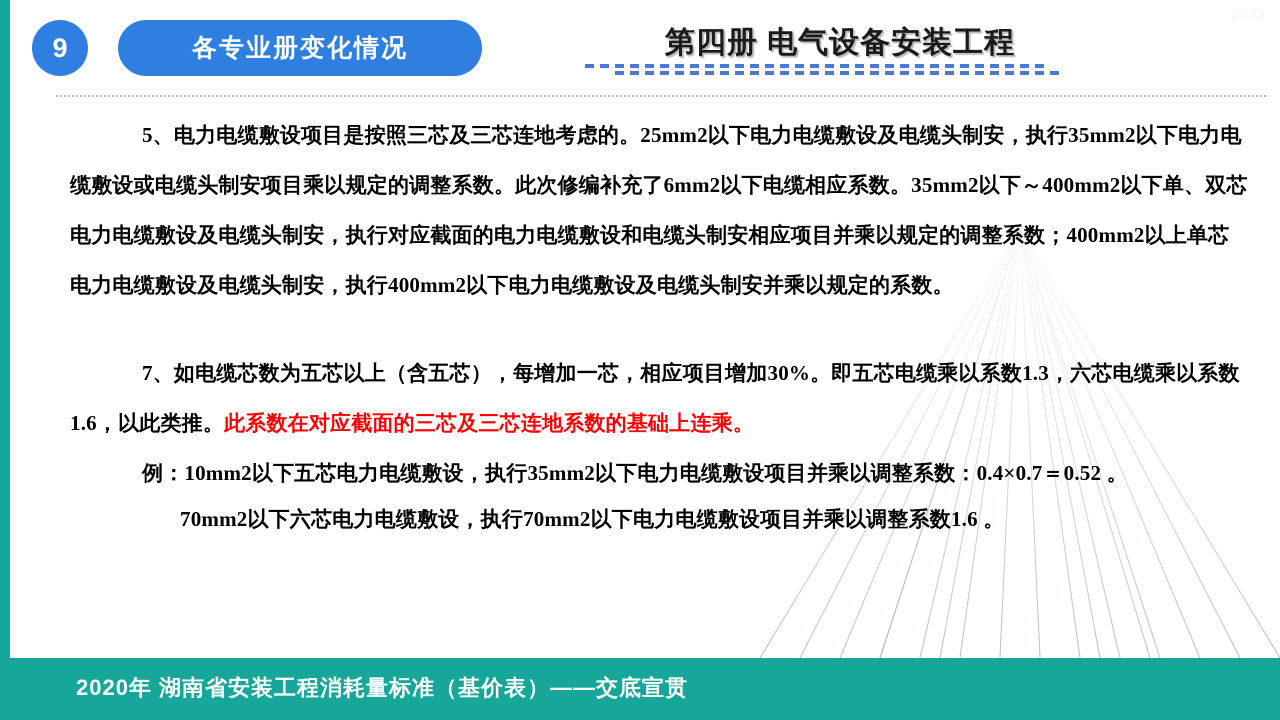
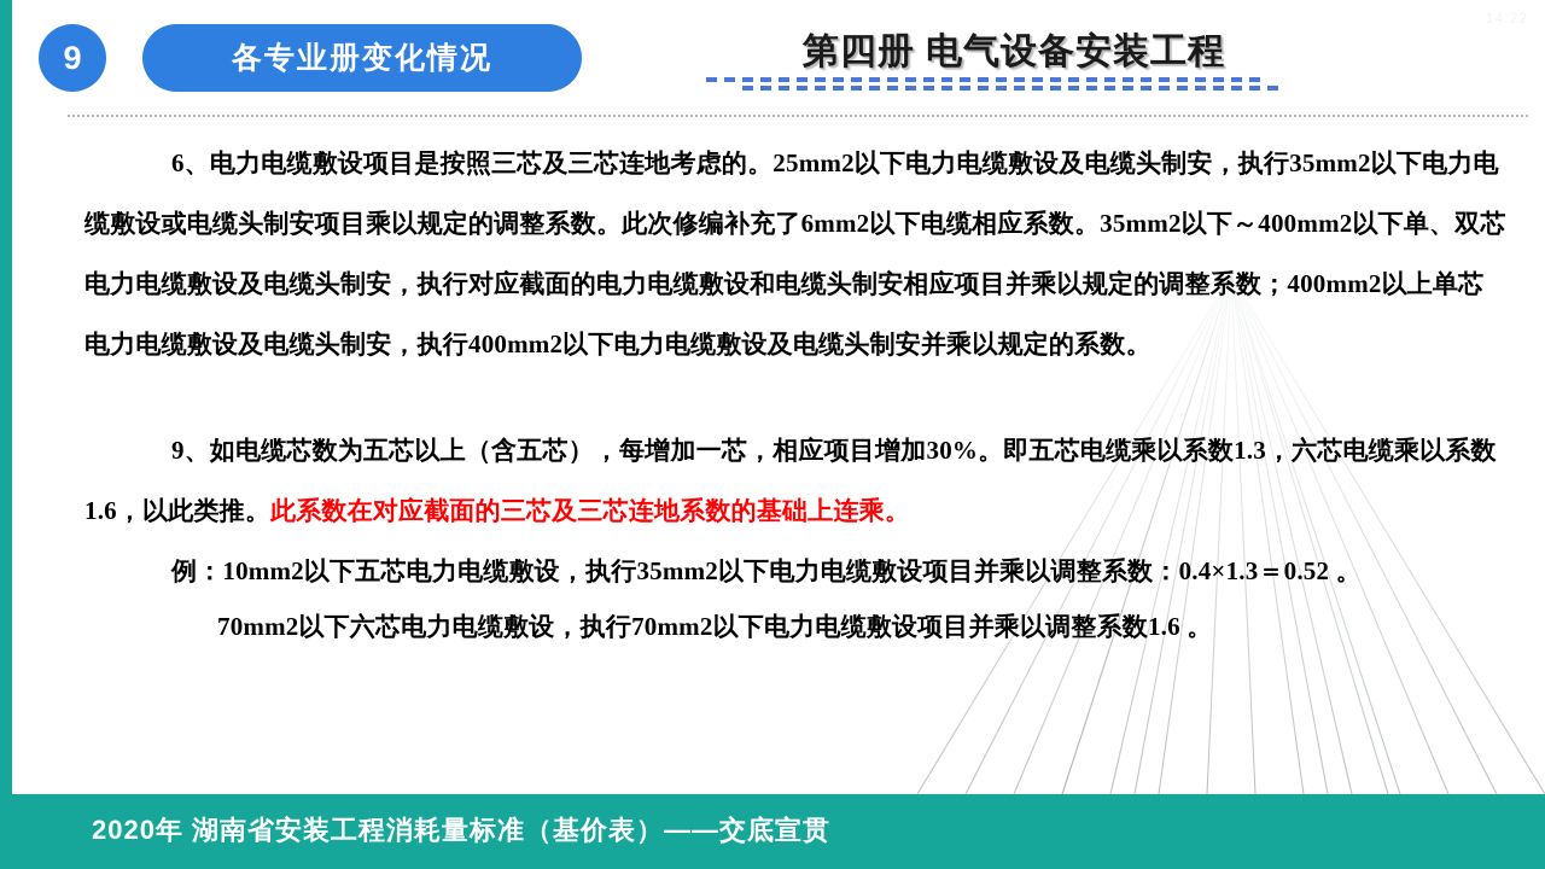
  9
  各专业册变化情况
  第四册 电气设备安装工程
- 5、电力电缆敷设项目是按照三芯及三芯连地考虑的。25mm2以下电力电缆敷设及电缆头制安，执行35mm2以下电力电缆敷设或电缆头制安项目乘以规定的调整系数。此次修编补充了6mm2以下电缆相应系数。35mm2以下～400mm2以下单、双芯电力电缆敷设及电缆头制安，执行对应截面的电力电缆敷设和电缆头制安相应项目并乘以规定的调整系数；400mm2以上单芯电力电缆敷设及电缆头制安，执行400mm2以下电力电缆敷设及电缆头制安并乘以规定的系数。
+ 6、电力电缆敷设项目是按照三芯及三芯连地考虑的。25mm2以下电力电缆敷设及电缆头制安，执行35mm2以下电力电缆敷设或电缆头制安项目乘以规定的调整系数。此次修编补充了6mm2以下电缆相应系数。35mm2以下～400mm2以下单、双芯电力电缆敷设及电缆头制安，执行对应截面的电力电缆敷设和电缆头制安相应项目并乘以规定的调整系数；400mm2以上单芯电力电缆敷设及电缆头制安，执行400mm2以下电力电缆敷设及电缆头制安并乘以规定的系数。
- 7、如电缆芯数为五芯以上（含五芯），每增加一芯，相应项目增加30%。即五芯电缆乘以系数1.3，六芯电缆乘以系数1.6，以此类推。此系数在对应截面的三芯及三芯连地系数的基础上连乘。
+ 9、如电缆芯数为五芯以上（含五芯），每增加一芯，相应项目增加30%。即五芯电缆乘以系数1.3，六芯电缆乘以系数1.6，以此类推。此系数在对应截面的三芯及三芯连地系数的基础上连乘。
- 例：10mm2以下五芯电力电缆敷设，执行35mm2以下电力电缆敷设项目并乘以调整系数：0.4×0.7＝0.52 。
+ 例：10mm2以下五芯电力电缆敷设，执行35mm2以下电力电缆敷设项目并乘以调整系数：0.4×1.3＝0.52 。
  70mm2以下六芯电力电缆敷设，执行70mm2以下电力电缆敷设项目并乘以调整系数1.6 。
  2020年 湖南省安装工程消耗量标准（基价表）——交底宣贯
